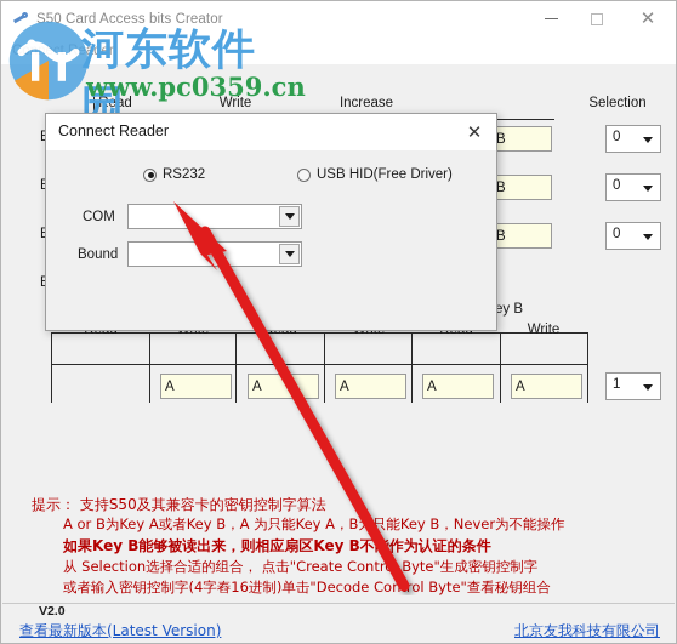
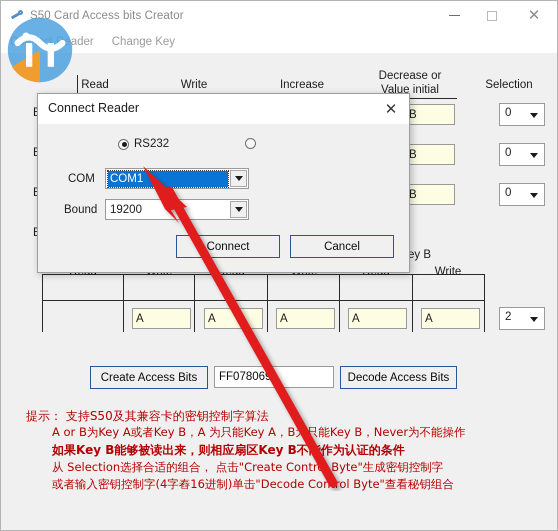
  S50 Card Access bits Creator
  ✕
+ Change Key
  Read
  Write
  Increase
+ Decrease or
+ Value initial
  Selection
  B
  B
  B
  0
  0
  0
  ey B
  Write
  A
  A
  A
  A
  A
- 1
+ 2
+ Create Access Bits
+ FF078069
+ Decode Access Bits
  提示： 支持S50及其兼容卡的密钥控制字算法
  A or B为Key A或者Key B，A 为只能Key A，B只能Key B，Never为不能操作
  如果Key B能够被读出来，则相应扇区Key B不作为认证的条件
  从 Selection选择合适的组合， 点击"Create Contr Byte"生成密钥控制字
  或者输入密钥控制字(4字舂16进制)单击"Decode Conol Byte"查看秘钥组合
- V2.0
- 查看最新版本(Latest Version)
- 北京友我科技有限公司
- 河东软件园
- www.pc0359.cn
  Connect Reader
  ✕
  RS232
- USB HID(Free Driver)
  COM
+ COM1
  Bound
+ 19200
+ Connect
+ Cancel
